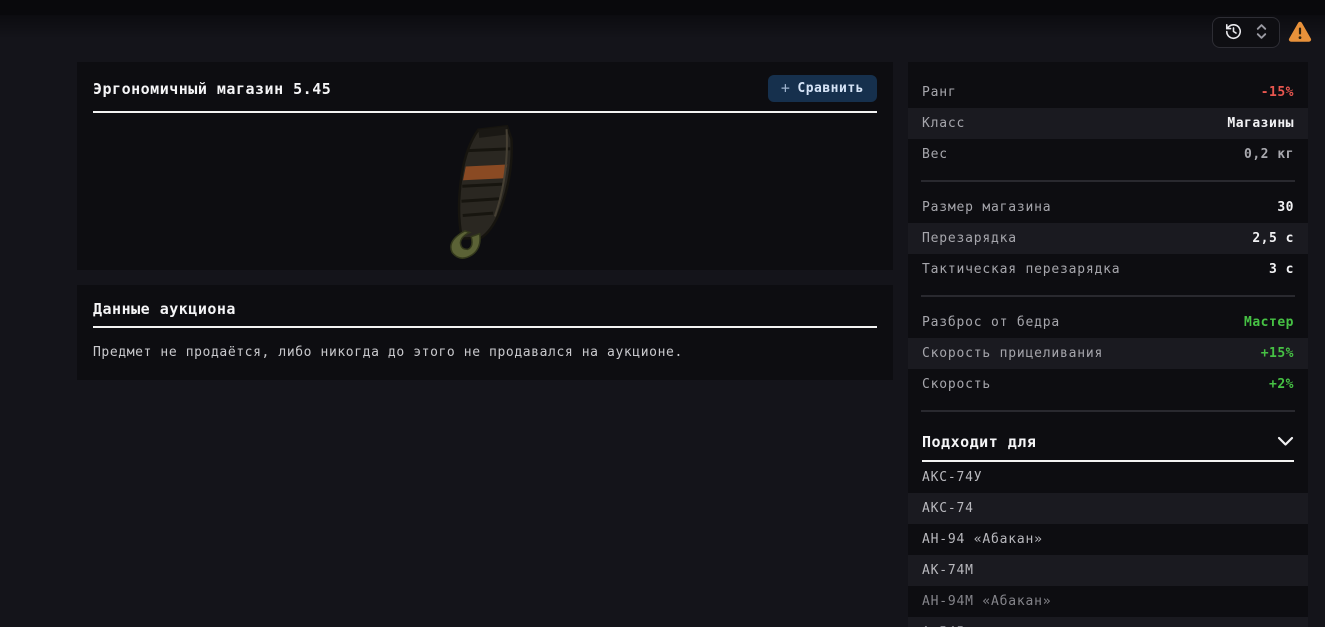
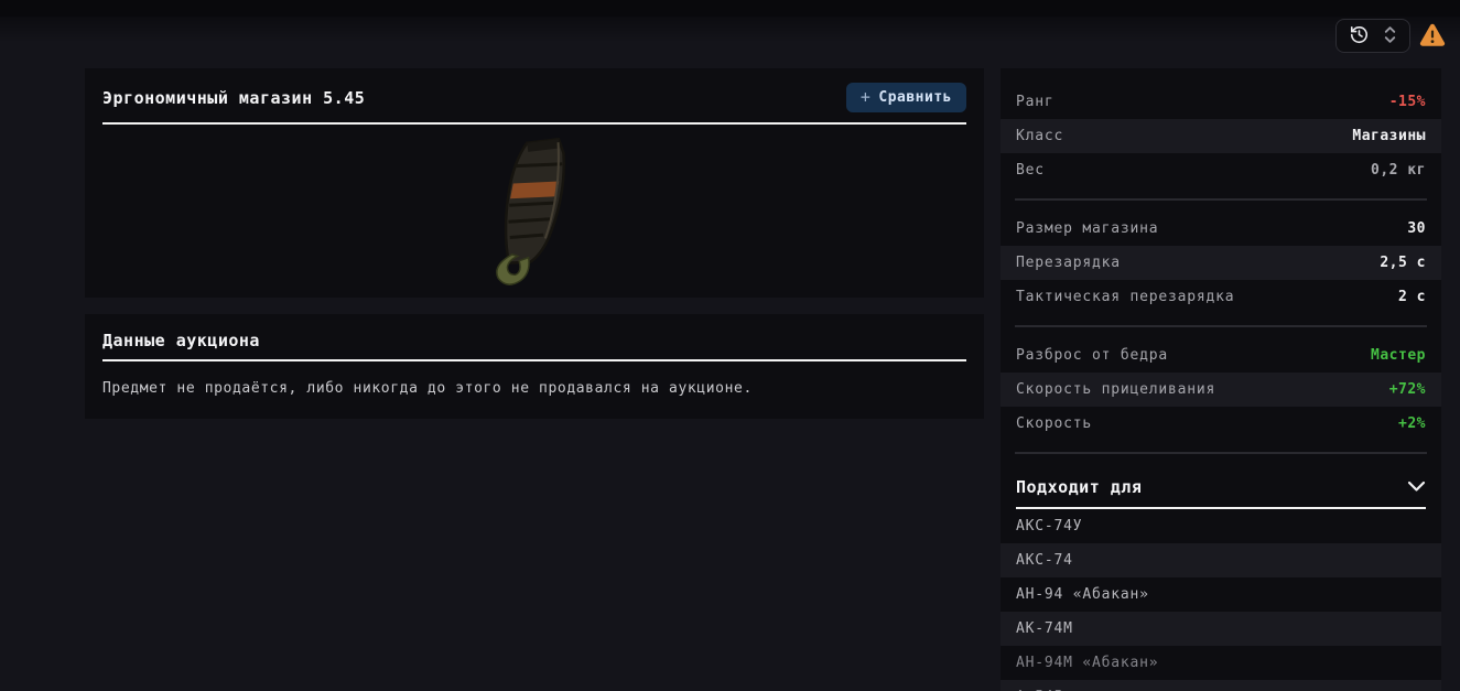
  Эргономичный магазин 5.45
  +
  Сравнить
  Данные аукциона
  Предмет не продаётся, либо никогда до этого не продавался на аукционе.
  Ранг
  -15%
  Класс
  Магазины
  Вес
  0,2 кг
  Размер магазина
  30
  Перезарядка
  2,5 с
  Тактическая перезарядка
- 3 с
+ 2 с
  Разброс от бедра
  Мастер
  Скорость прицеливания
- +15%
+ +72%
  Скорость
  +2%
  Подходит для
  АКС-74У
  АКС-74
  АН-94 «Абакан»
  АК-74М
  АН-94М «Абакан»
